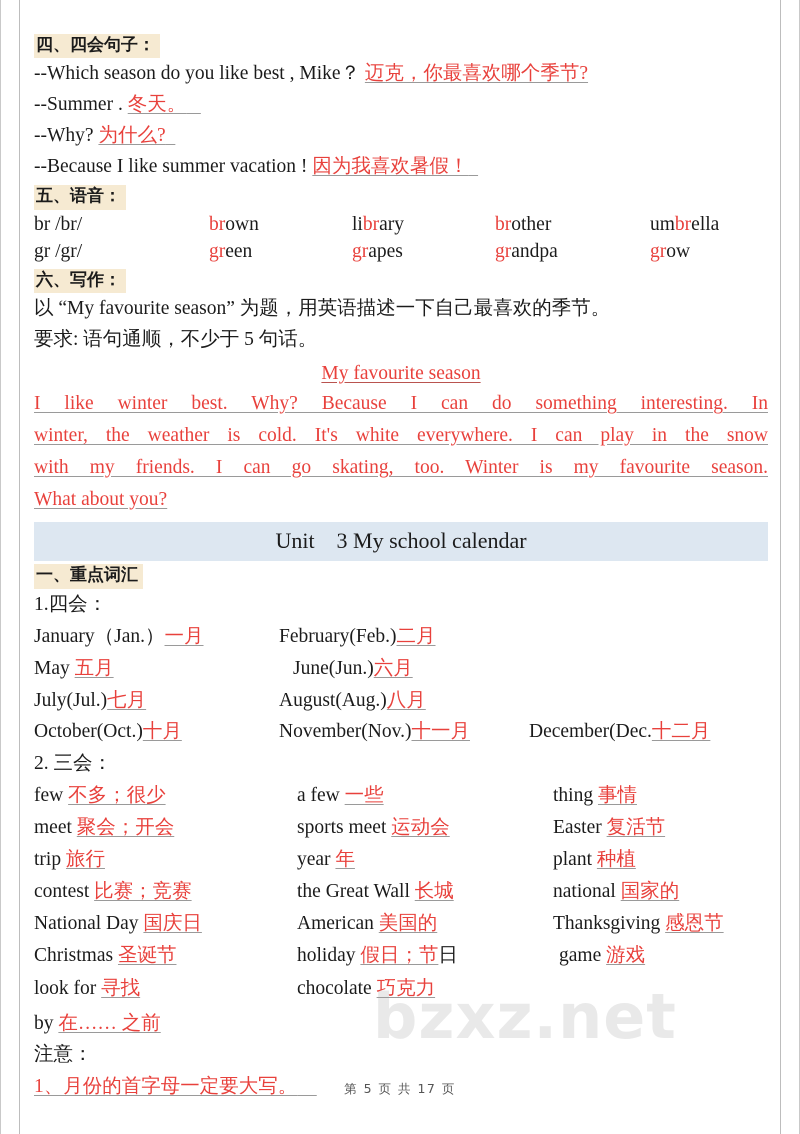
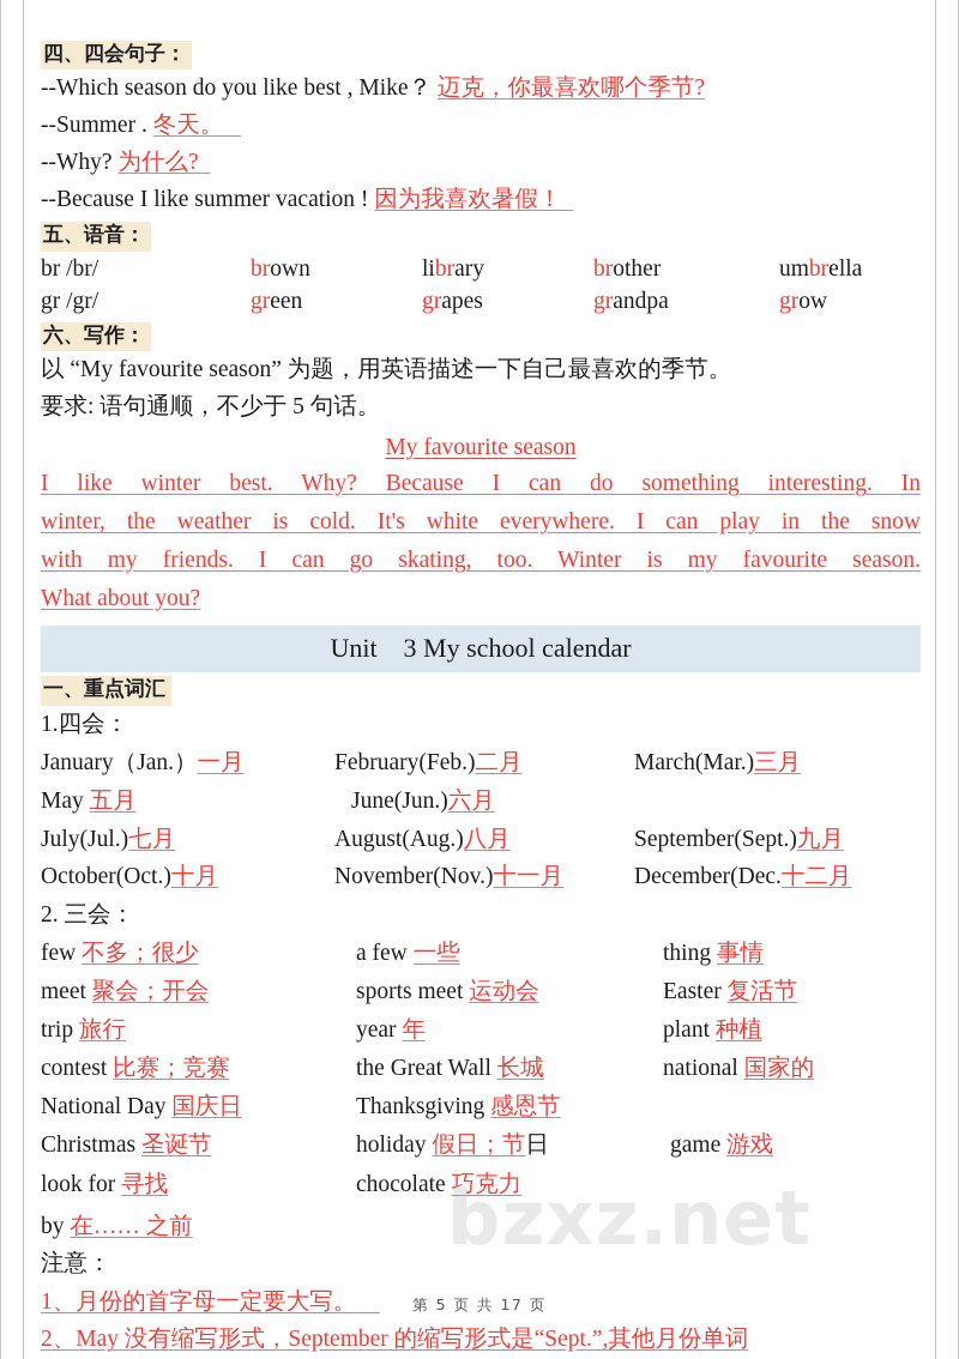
  bzxz.net
  四、四会句子：
  --Which season do you like best , Mike？ 迈克，你最喜欢哪个季节?
  --Summer . 冬天。
  --Why? 为什么?
  --Because I like summer vacation ! 因为我喜欢暑假！
  五、语音：
  br /br/
  brown
  library
  brother
  umbrella
  gr /gr/
  green
  grapes
  grandpa
  grow
  六、写作：
  以 “My favourite season” 为题，用英语描述一下自己最喜欢的季节。
  要求: 语句通顺，不少于 5 句话。
  My favourite season
  I like winter best. Why? Because I can do something interesting. In
  winter, the weather is cold. It's white everywhere. I can play in the snow
  with my friends. I can go skating, too. Winter is my favourite season.
  What about you?
  Unit 3 My school calendar
  一、重点词汇
  1.四会：
  January（Jan.）一月
  February(Feb.)二月
+ March(Mar.)三月
  May 五月
  June(Jun.)六月
  July(Jul.)七月
  August(Aug.)八月
+ September(Sept.)九月
  October(Oct.)十月
  November(Nov.)十一月
  December(Dec.十二月
  2. 三会：
  few 不多；很少
  a few 一些
  thing 事情
  meet 聚会；开会
  sports meet 运动会
  Easter 复活节
  trip 旅行
  year 年
  plant 种植
  contest 比赛；竞赛
  the Great Wall 长城
  national 国家的
  National Day 国庆日
- American 美国的
  Thanksgiving 感恩节
  Christmas 圣诞节
  holiday 假日；节日
  game 游戏
  look for 寻找
  chocolate 巧克力
  by 在…… 之前
  注意：
  1、月份的首字母一定要大写。
+ 2、May 没有缩写形式，September 的缩写形式是“Sept.”,其他月份单词
  第 5 页 共 17 页
